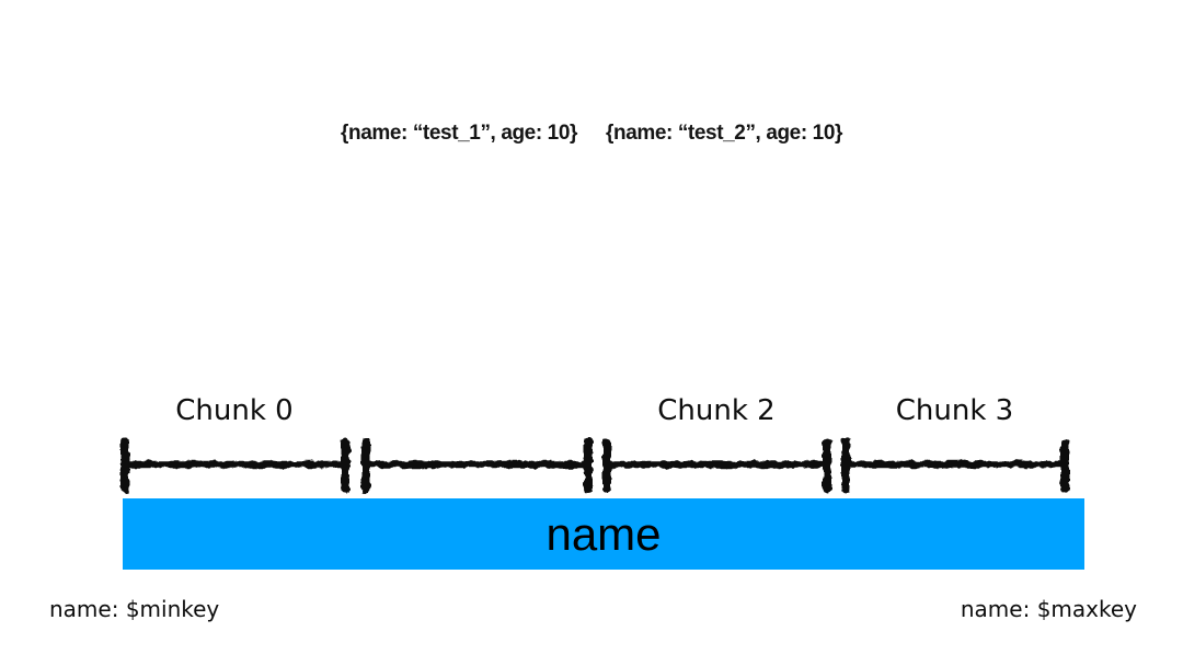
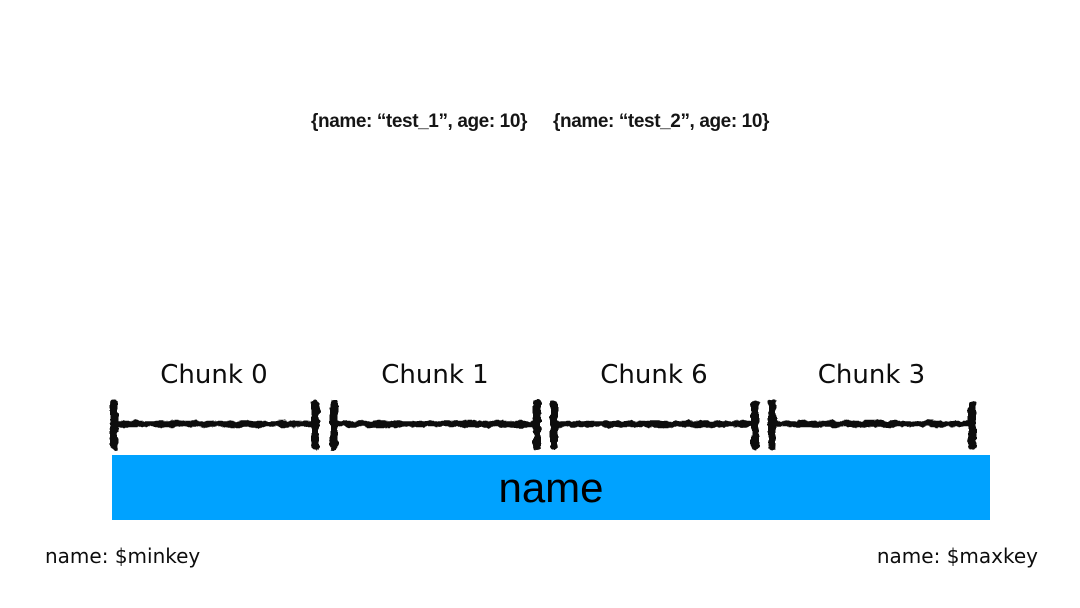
  {name: “test_1”, age: 10}
  {name: “test_2”, age: 10}
  Chunk 0
+ Chunk 1
- Chunk 2
+ Chunk 6
  Chunk 3
  name
  name: $minkey
  name: $maxkey
